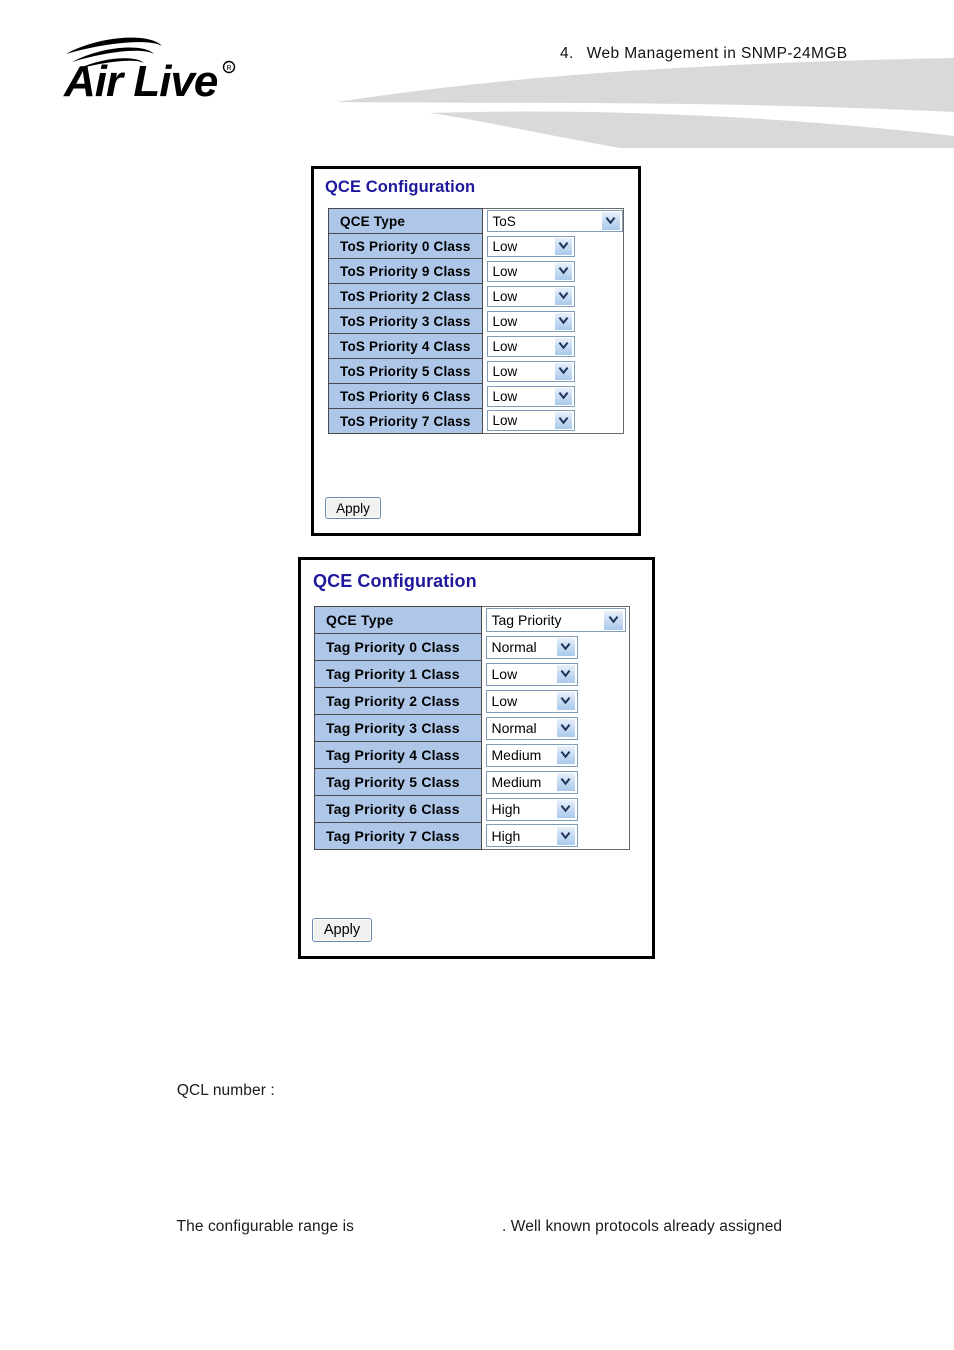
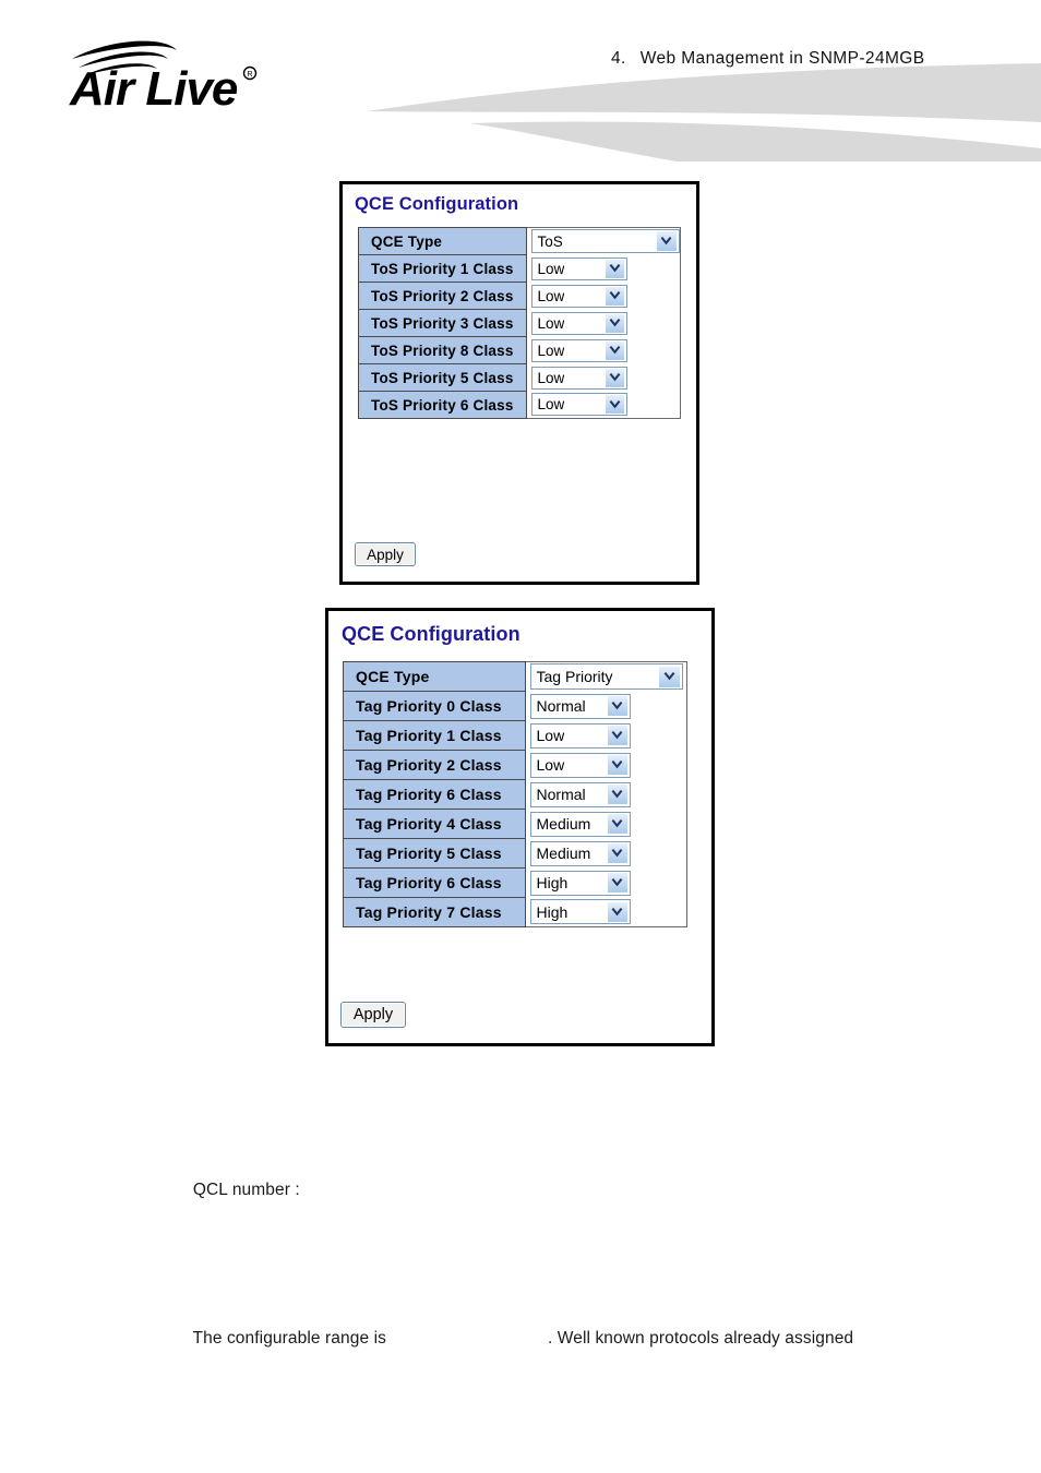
  Air Live
  4. Web Management in SNMP-24MGB
  QCE Configuration
  QCE Type	ToS
- ToS Priority 0 Class	Low
- ToS Priority 9 Class	Low
+ ToS Priority 1 Class	Low
  ToS Priority 2 Class	Low
  ToS Priority 3 Class	Low
- ToS Priority 4 Class	Low
+ ToS Priority 8 Class	Low
  ToS Priority 5 Class	Low
  ToS Priority 6 Class	Low
- ToS Priority 7 Class	Low
  Apply
  QCE Configuration
  QCE Type	Tag Priority
  Tag Priority 0 Class	Normal
  Tag Priority 1 Class	Low
  Tag Priority 2 Class	Low
- Tag Priority 3 Class	Normal
+ Tag Priority 6 Class	Normal
  Tag Priority 4 Class	Medium
  Tag Priority 5 Class	Medium
  Tag Priority 6 Class	High
  Tag Priority 7 Class	High
  Apply
  QCL number :
  The configurable range is . Well known protocols already assigned
